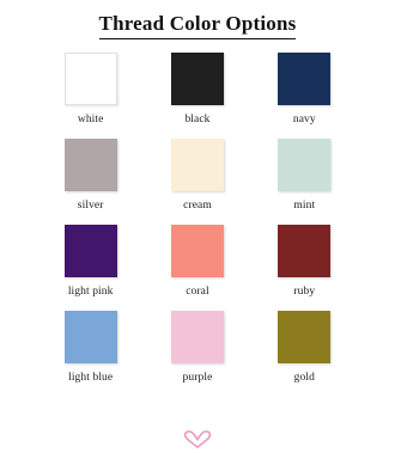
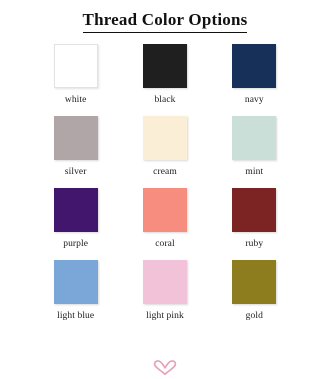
  Thread Color Options
  white
  black
  navy
  silver
  cream
  mint
- light pink
+ purple
  coral
  ruby
  light blue
- purple
+ light pink
  gold
